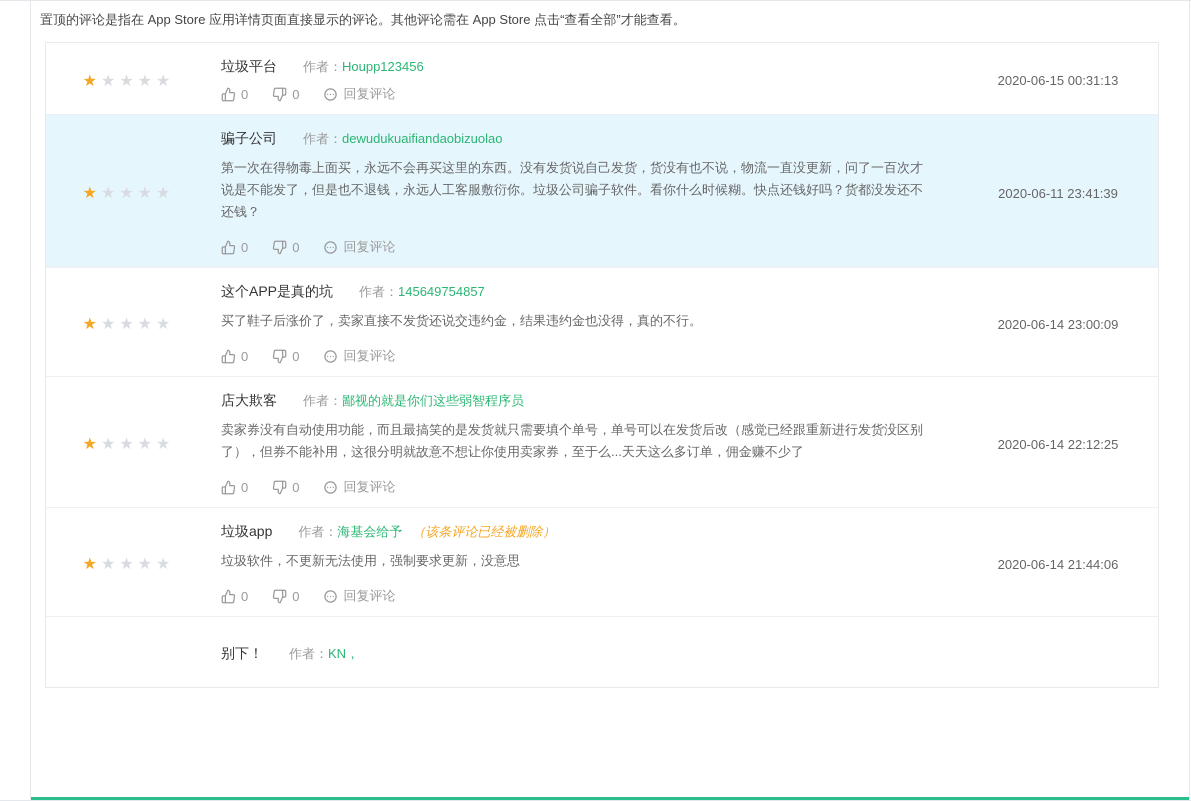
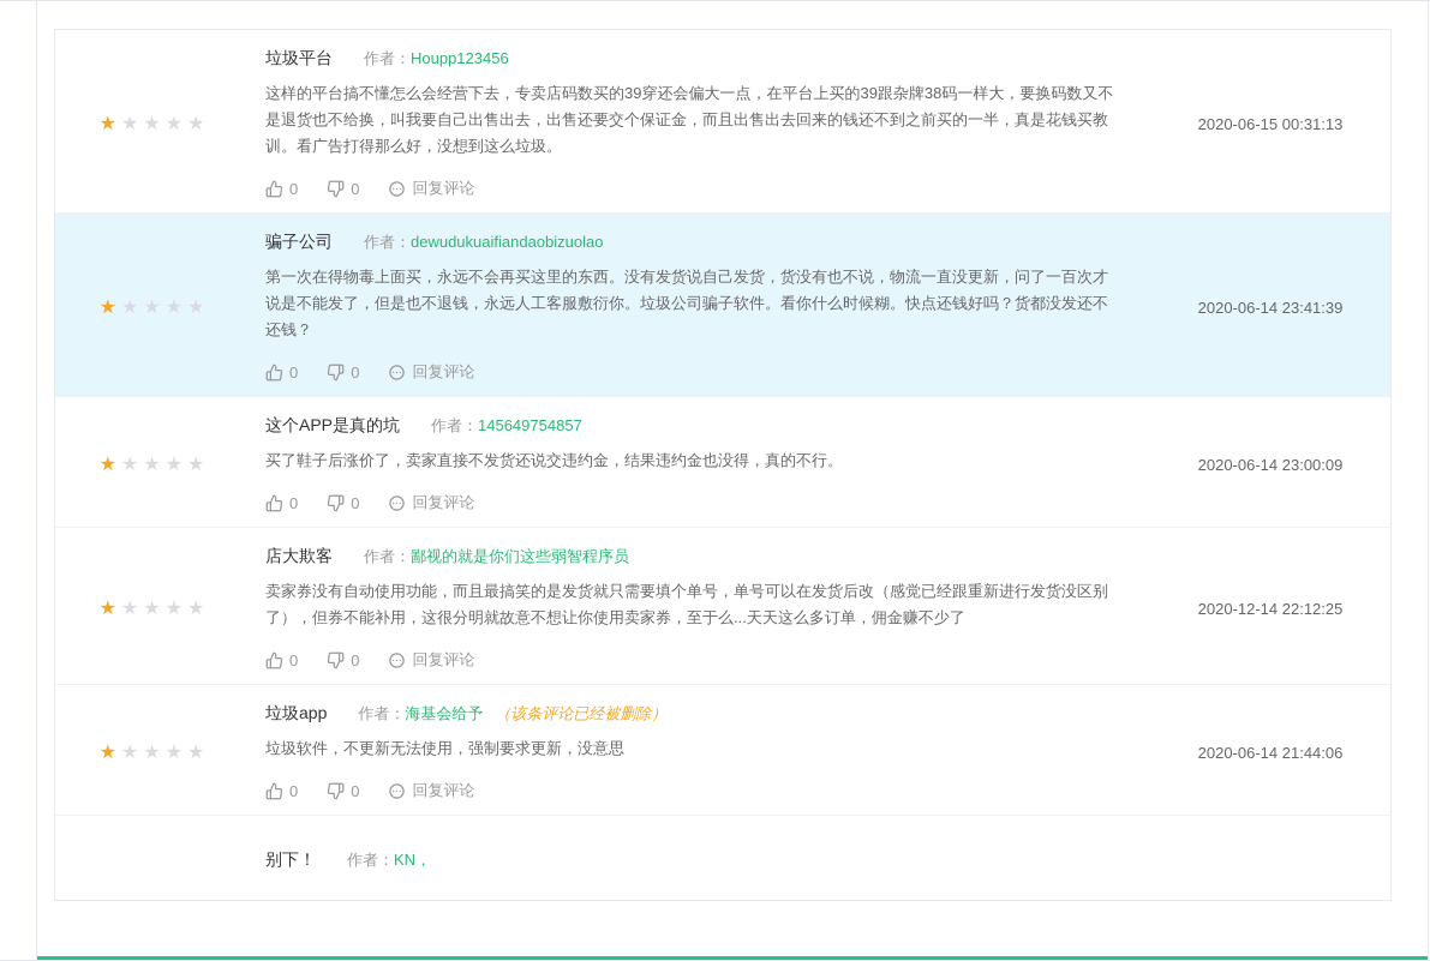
- 置顶的评论是指在 App Store 应用详情页面直接显示的评论。其他评论需在 App Store 点击“查看全部”才能查看。
  ★★★★★
  垃圾平台
  作者：
  Houpp123456
+ 这样的平台搞不懂怎么会经营下去，专卖店码数买的39穿还会偏大一点，在平台上买的39跟杂牌38码一样大，要换码数又不是退货也不给换，叫我要自己出售出去，出售还要交个保证金，而且出售出去回来的钱还不到之前买的一半，真是花钱买教训。看广告打得那么好，没想到这么垃圾。
  0
  0
  回复评论
  2020-06-15 00:31:13
  ★★★★★
  骗子公司
  作者：
  dewudukuaifiandaobizuolao
  第一次在得物毒上面买，永远不会再买这里的东西。没有发货说自己发货，货没有也不说，物流一直没更新，问了一百次才说是不能发了，但是也不退钱，永远人工客服敷衍你。垃圾公司骗子软件。看你什么时候糊。快点还钱好吗？货都没发还不还钱？
  0
  0
  回复评论
- 2020-06-11 23:41:39
+ 2020-06-14 23:41:39
  ★★★★★
  这个APP是真的坑
  作者：
  145649754857
  买了鞋子后涨价了，卖家直接不发货还说交违约金，结果违约金也没得，真的不行。
  0
  0
  回复评论
  2020-06-14 23:00:09
  ★★★★★
  店大欺客
  作者：
  鄙视的就是你们这些弱智程序员
  卖家券没有自动使用功能，而且最搞笑的是发货就只需要填个单号，单号可以在发货后改（感觉已经跟重新进行发货没区别了），但券不能补用，这很分明就故意不想让你使用卖家券，至于么...天天这么多订单，佣金赚不少了
  0
  0
  回复评论
- 2020-06-14 22:12:25
+ 2020-12-14 22:12:25
  ★★★★★
  垃圾app
  作者：
  海基会给予
  （该条评论已经被删除）
  垃圾软件，不更新无法使用，强制要求更新，没意思
  0
  0
  回复评论
  2020-06-14 21:44:06
  别下！
  作者：
  KN，
